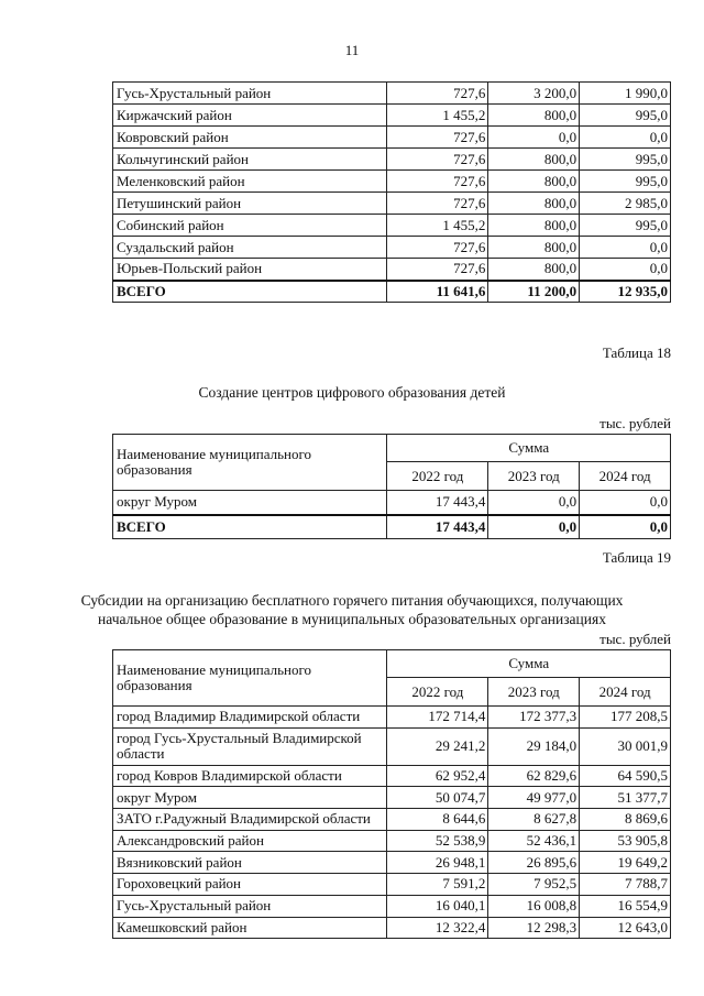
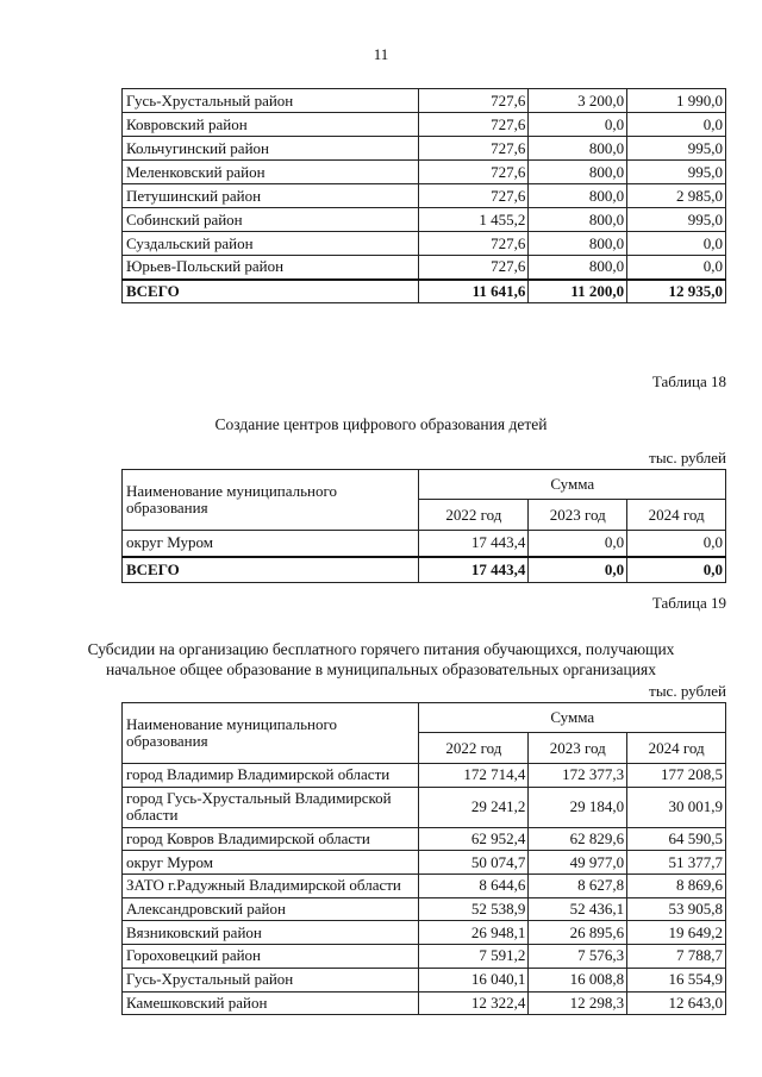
  11
  Гусь-Хрустальный район	727,6	3 200,0	1 990,0
- Киржачский район	1 455,2	800,0	995,0
  Ковровский район	727,6	0,0	0,0
  Кольчугинский район	727,6	800,0	995,0
  Меленковский район	727,6	800,0	995,0
  Петушинский район	727,6	800,0	2 985,0
  Собинский район	1 455,2	800,0	995,0
  Суздальский район	727,6	800,0	0,0
  Юрьев-Польский район	727,6	800,0	0,0
  ВСЕГО	11 641,6	11 200,0	12 935,0
  Таблица 18
  Создание центров цифрового образования детей
  тыс. рублей
  Наименование муниципального образования	Сумма
  2022 год	2023 год	2024 год
  округ Муром	17 443,4	0,0	0,0
  ВСЕГО	17 443,4	0,0	0,0
  Таблица 19
  Субсидии на организацию бесплатного горячего питания обучающихся, получающих
  начальное общее образование в муниципальных образовательных организациях
  тыс. рублей
  Наименование муниципального образования	Сумма
  2022 год	2023 год	2024 год
  город Владимир Владимирской области	172 714,4	172 377,3	177 208,5
  город Гусь-Хрустальный Владимирской области	29 241,2	29 184,0	30 001,9
  город Ковров Владимирской области	62 952,4	62 829,6	64 590,5
  округ Муром	50 074,7	49 977,0	51 377,7
  ЗАТО г.Радужный Владимирской области	8 644,6	8 627,8	8 869,6
  Александровский район	52 538,9	52 436,1	53 905,8
  Вязниковский район	26 948,1	26 895,6	19 649,2
- Гороховецкий район	7 591,2	7 952,5	7 788,7
+ Гороховецкий район	7 591,2	7 576,3	7 788,7
  Гусь-Хрустальный район	16 040,1	16 008,8	16 554,9
  Камешковский район	12 322,4	12 298,3	12 643,0
